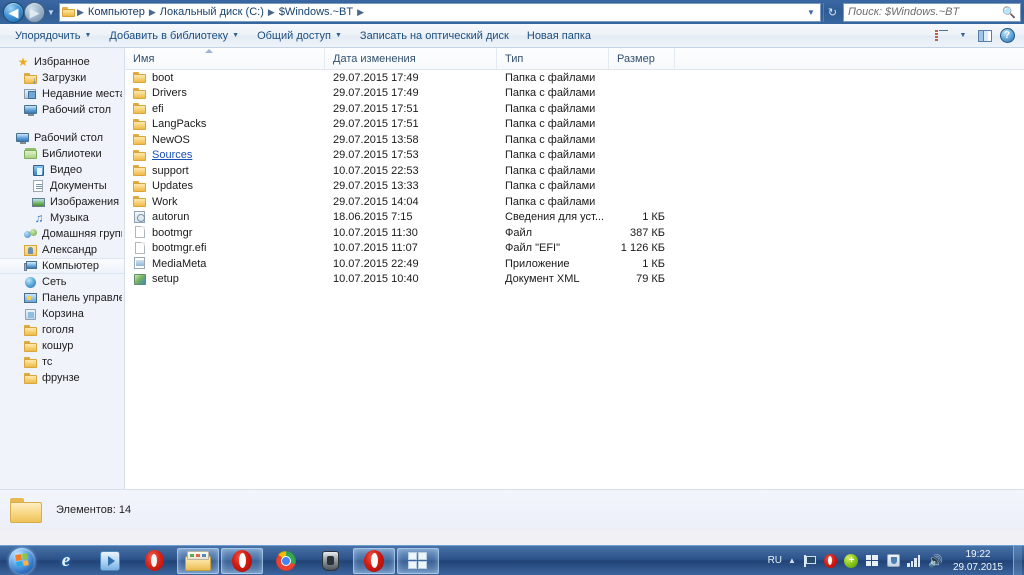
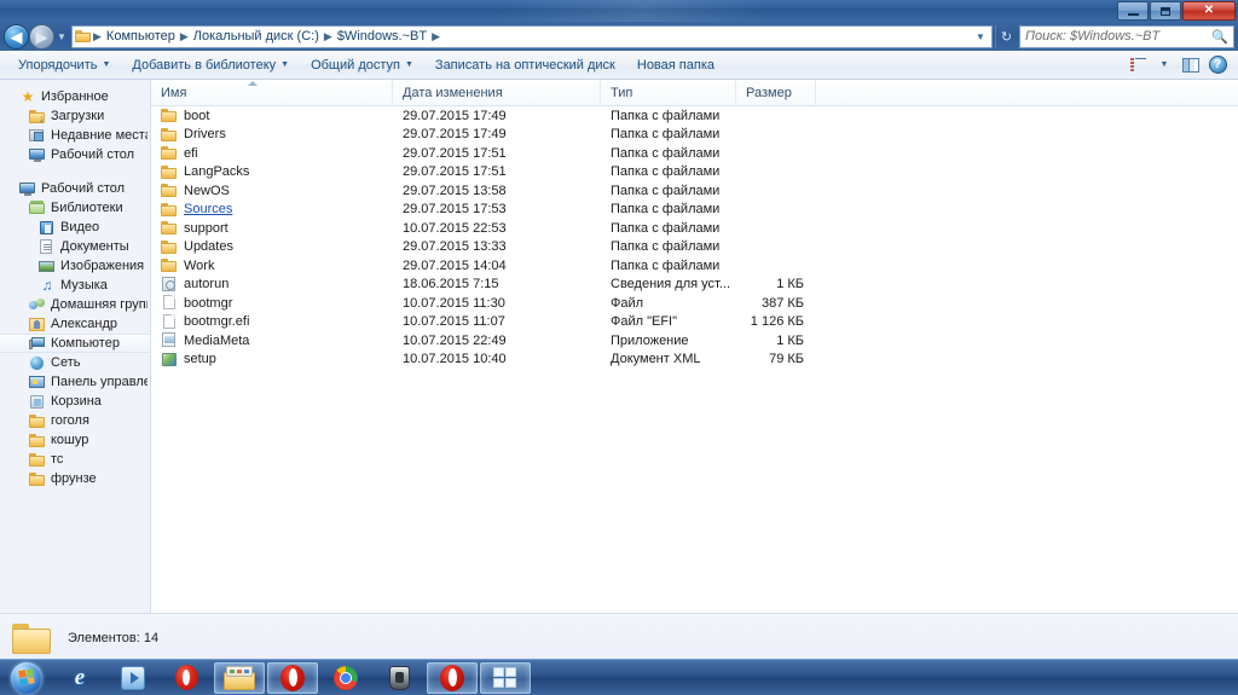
+ ✕
  ◀
  ▶
  ▼
  ▶
  Компьютер
  ▶
  Локальный диск (C:)
  ▶
  $Windows.~BT
  ▶
  ▼
  ↻
  Поиск: $Windows.~BT
  🔍
  Упорядочить
  Добавить в библиотеку
  Общий доступ
  Записать на оптический диск
  Новая папка
  ?
  ★
  Избранное
  ↓
  Загрузки
  Недавние мест
  Рабочий стол
  Рабочий стол
  Библиотеки
  Видео
  Документы
  Изображения
  ♫
  Музыка
  Домашняя груп
  Александр
  Компьютер
  Сеть
  Панель управле
  Корзина
  гоголя
  кошур
  тс
  фрунзе
  Имя
  Дата изменения
  Тип
  Размер
  boot
  29.07.2015 17:49
  Папка с файлами
  Drivers
  29.07.2015 17:49
  Папка с файлами
  efi
  29.07.2015 17:51
  Папка с файлами
  LangPacks
  29.07.2015 17:51
  Папка с файлами
  NewOS
  29.07.2015 13:58
  Папка с файлами
  Sources
  29.07.2015 17:53
  Папка с файлами
  support
  10.07.2015 22:53
  Папка с файлами
  Updates
  29.07.2015 13:33
  Папка с файлами
  Work
  29.07.2015 14:04
  Папка с файлами
  autorun
  18.06.2015 7:15
  Сведения для уст...
  1 КБ
  bootmgr
  10.07.2015 11:30
  Файл
  387 КБ
  bootmgr.efi
  10.07.2015 11:07
  Файл "EFI"
  1 126 КБ
  MediaMeta
  10.07.2015 22:49
  Приложение
  1 КБ
  setup
  10.07.2015 10:40
  Документ XML
  79 КБ
  Элементов: 14
  e
- RU
- ▲
- 🔊
- 19:22
- 29.07.2015
